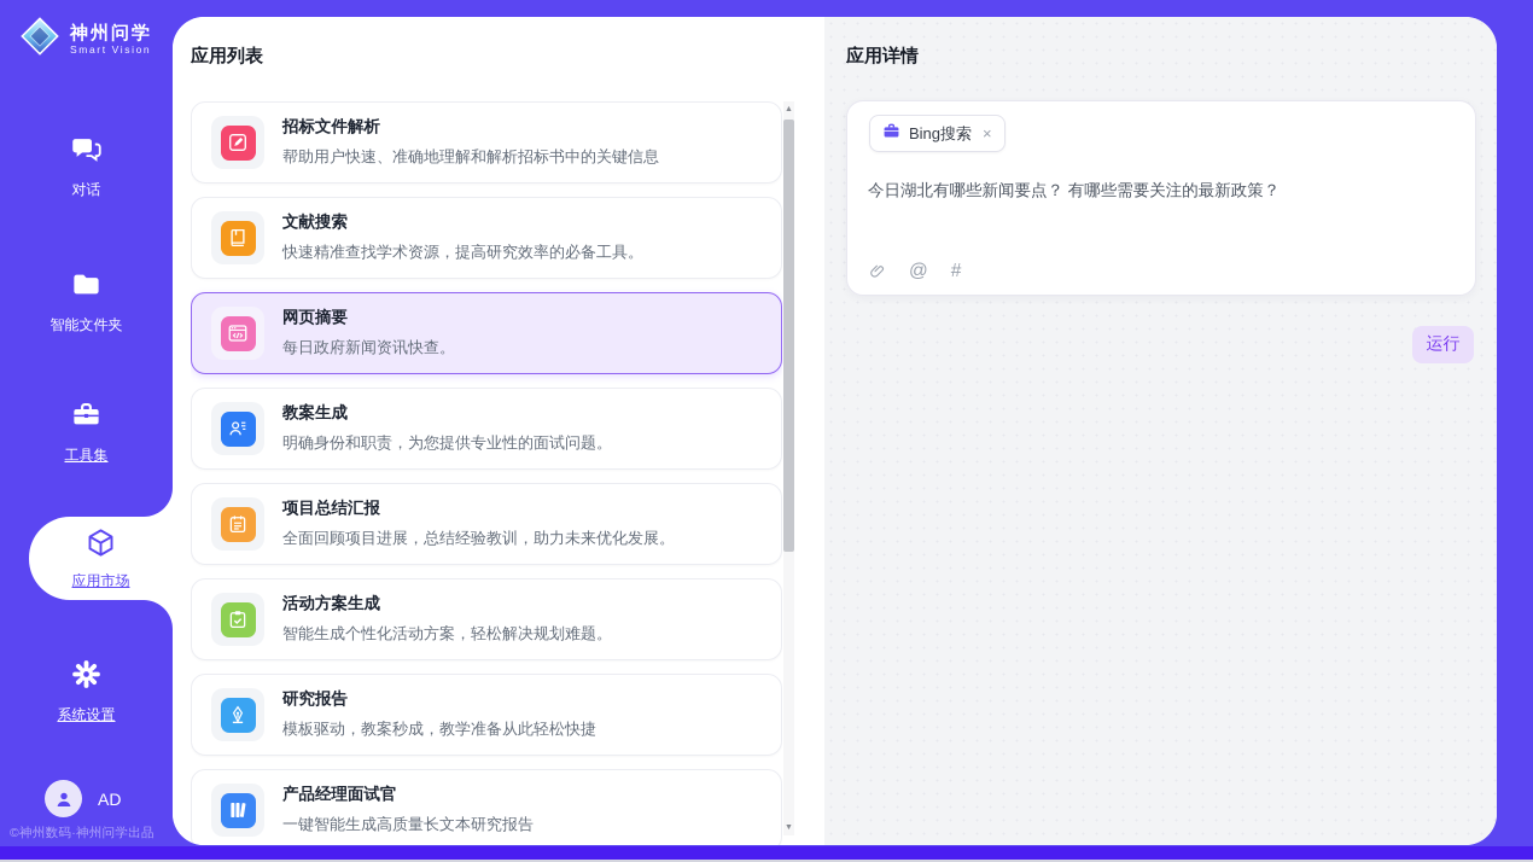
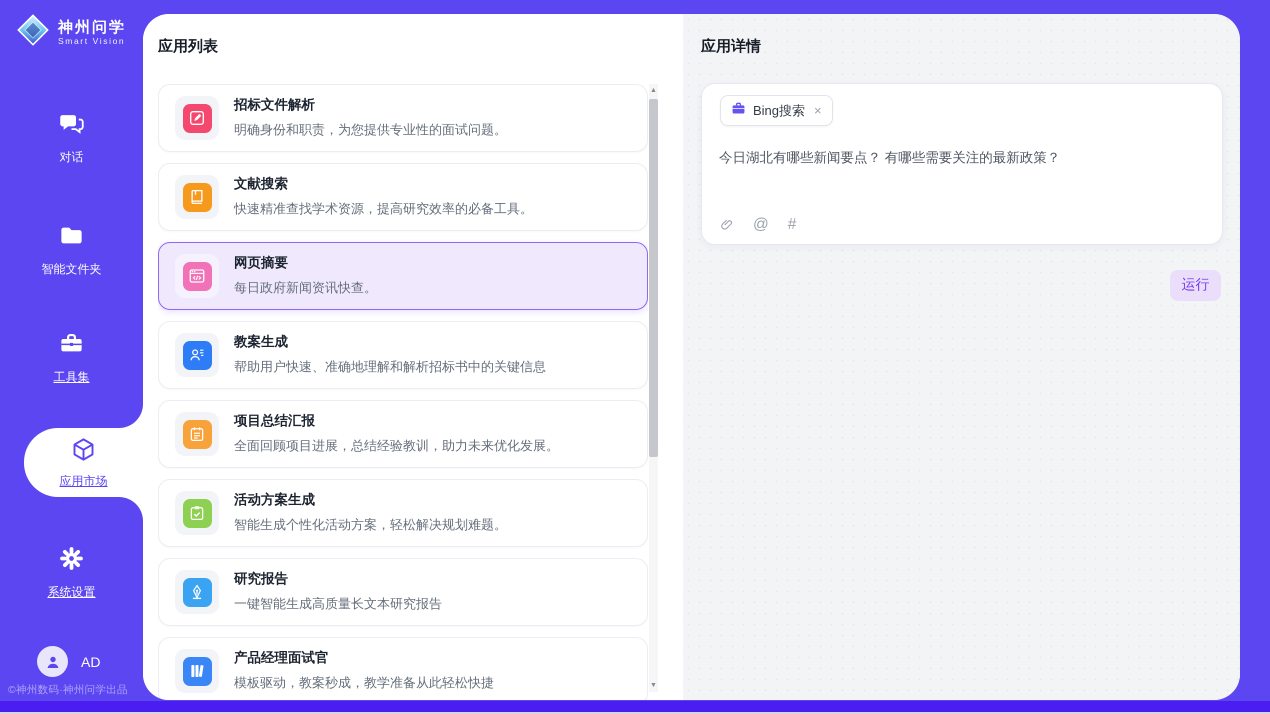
  神州问学
  Smart Vision
  对话
  智能文件夹
  工具集
  应用市场
  系统设置
  AD
  ©神州数码·神州问学出品
  应用列表
  招标文件解析
- 帮助用户快速、准确地理解和解析招标书中的关键信息
+ 明确身份和职责，为您提供专业性的面试问题。
  文献搜索
  快速精准查找学术资源，提高研究效率的必备工具。
  网页摘要
  每日政府新闻资讯快查。
  教案生成
- 明确身份和职责，为您提供专业性的面试问题。
+ 帮助用户快速、准确地理解和解析招标书中的关键信息
  项目总结汇报
  全面回顾项目进展，总结经验教训，助力未来优化发展。
  活动方案生成
  智能生成个性化活动方案，轻松解决规划难题。
  研究报告
- 模板驱动，教案秒成，教学准备从此轻松快捷
+ 一键智能生成高质量长文本研究报告
  产品经理面试官
- 一键智能生成高质量长文本研究报告
+ 模板驱动，教案秒成，教学准备从此轻松快捷
  应用详情
  Bing搜索
  ×
  今日湖北有哪些新闻要点？ 有哪些需要关注的最新政策？
  @
  #
  运行
